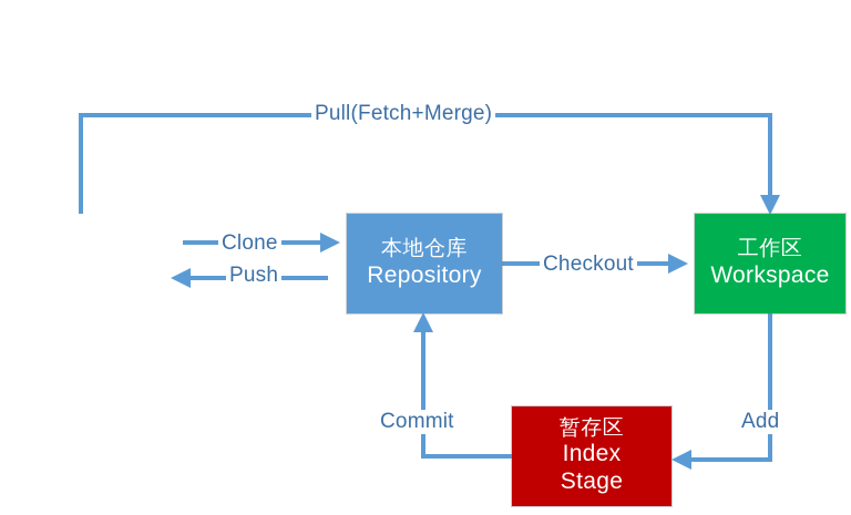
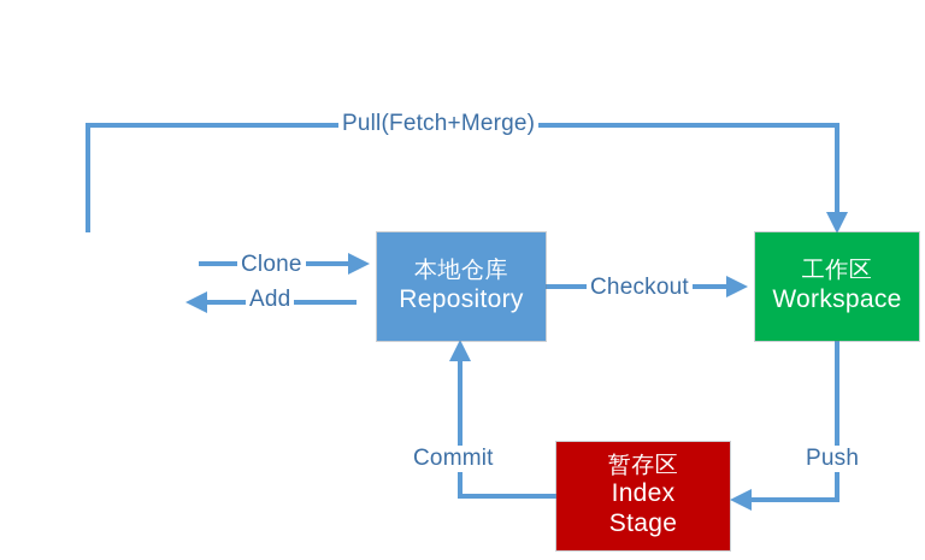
  本地仓库
  Repository
  工作区
  Workspace
  暂存区
  Index
  Stage
  Pull(Fetch+Merge)
  Clone
- Push
+ Add
  Checkout
  Commit
- Add
+ Push
